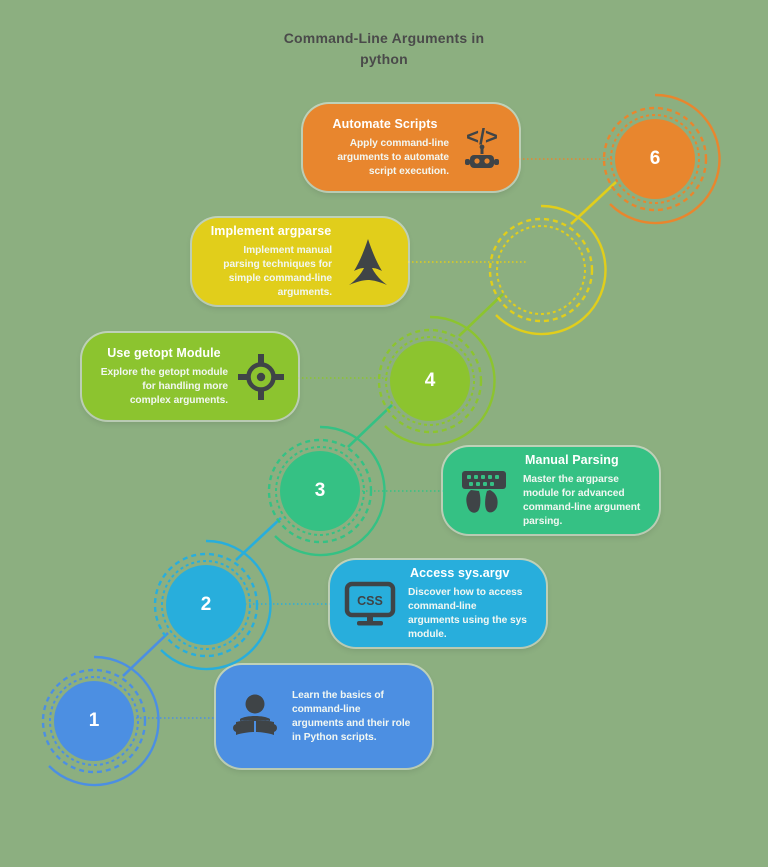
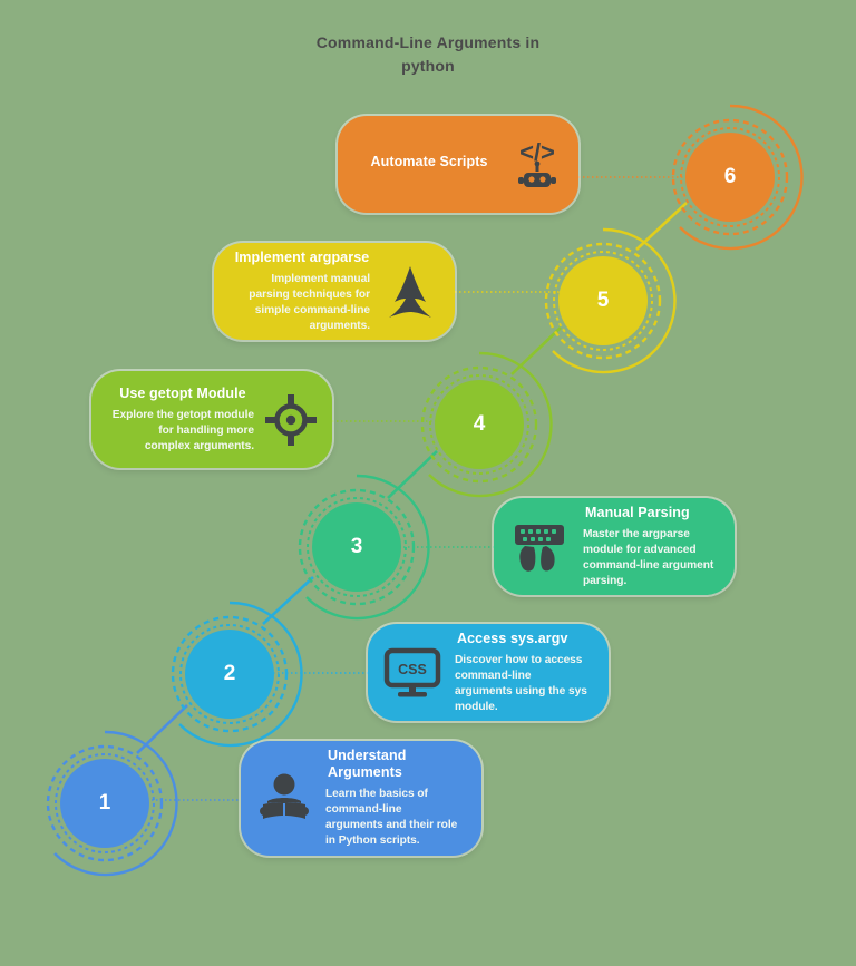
  Command-Line Arguments in
  python
  Automate Scripts
- Apply command-line arguments to automate script execution.
  </>
  Implement argparse
  Implement manual parsing techniques for simple command-line arguments.
  Use getopt Module
  Explore the getopt module for handling more complex arguments.
  Manual Parsing
  Master the argparse module for advanced command-line argument parsing.
  CSS
  Access sys.argv
  Discover how to access command-line arguments using the sys module.
+ Understand
+ Arguments
  Learn the basics of command-line arguments and their role in Python scripts.
  6
+ 5
  4
  3
  2
  1
